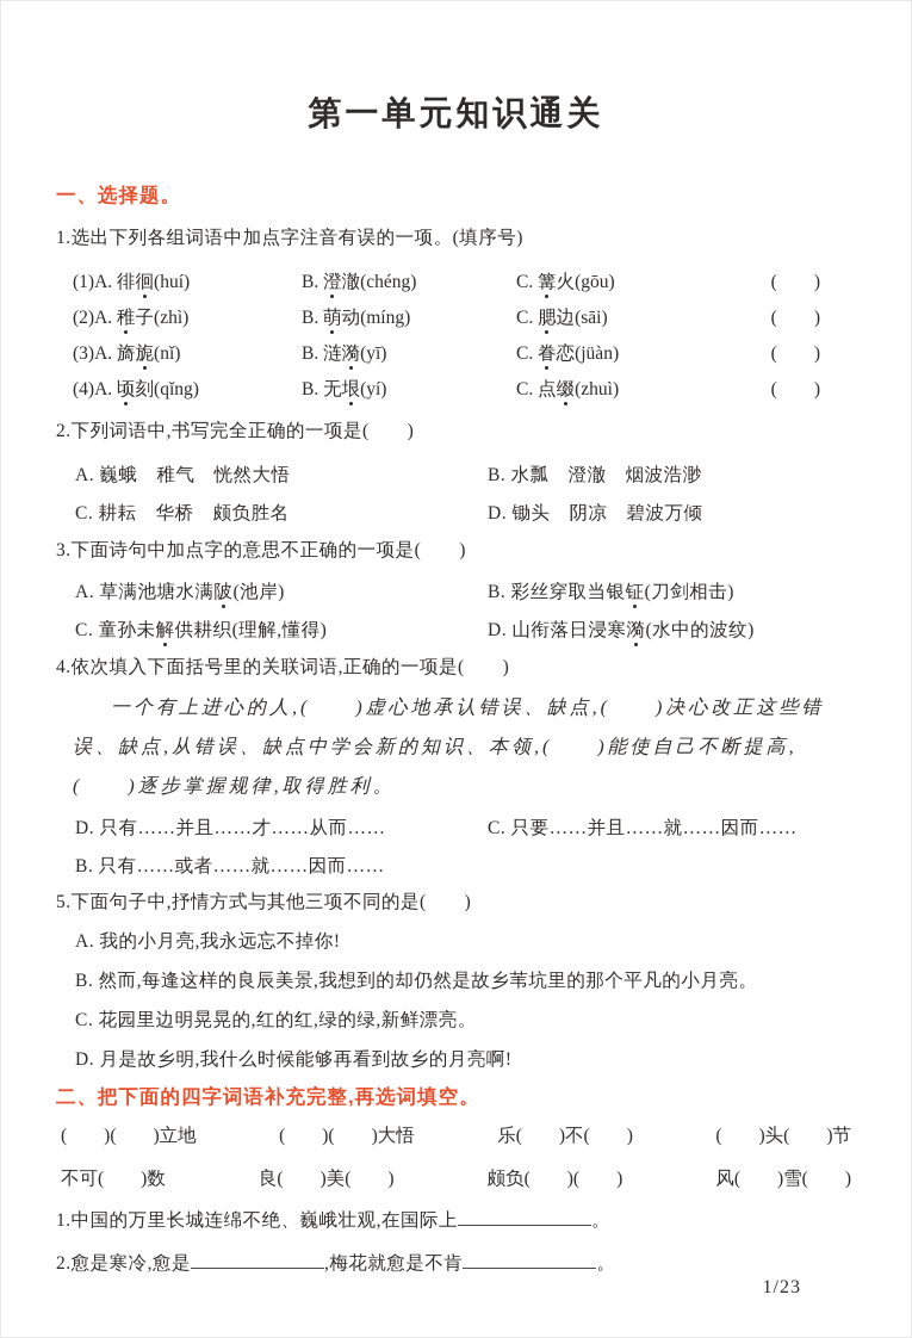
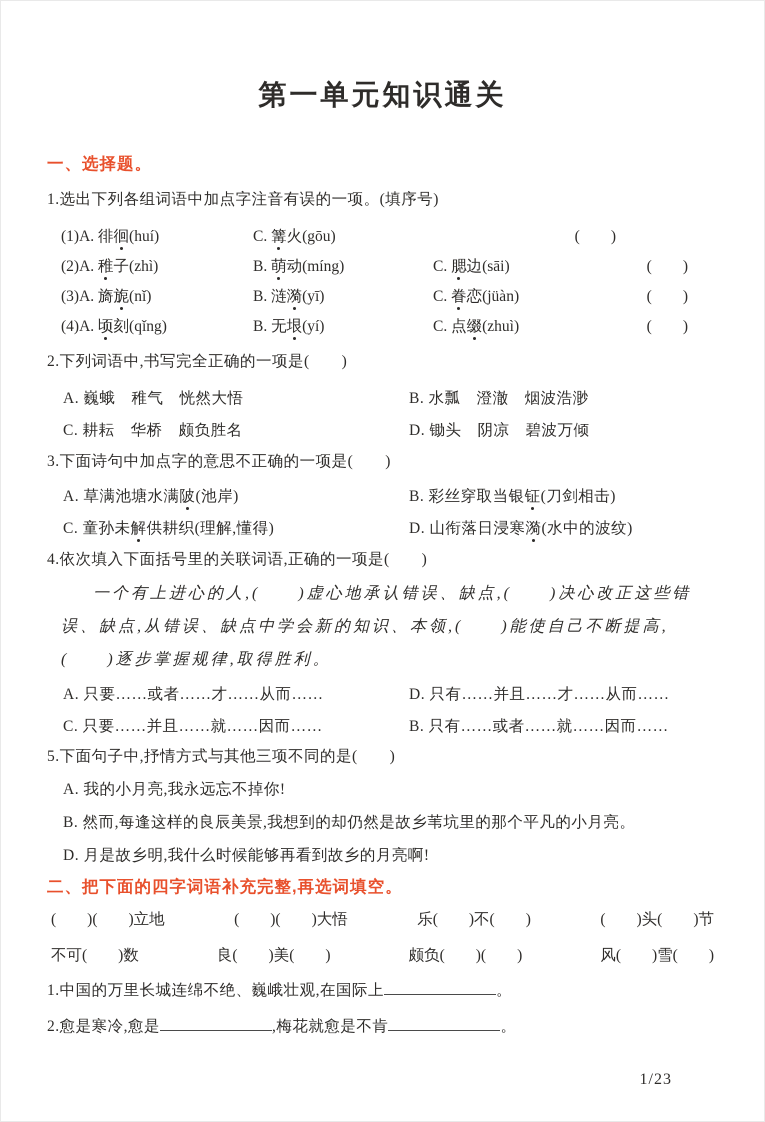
  第一单元知识通关
  一、选择题。
  1.选出下列各组词语中加点字注音有误的一项。(填序号)
  (1)A. 徘徊(huí)
- B. 澄澈(chéng)
  C. 篝火(gōu)
  ( )
  (2)A. 稚子(zhì)
  B. 萌动(míng)
  C. 腮边(sāi)
  ( )
  (3)A. 旖旎(nǐ)
  B. 涟漪(yī)
  C. 眷恋(jüàn)
  ( )
  (4)A. 顷刻(qǐng)
  B. 无垠(yí)
  C. 点缀(zhuì)
  ( )
  2.下列词语中,书写完全正确的一项是( )
  A. 巍蛾 稚气 恍然大悟
  B. 水瓢 澄澈 烟波浩渺
  C. 耕耘 华桥 颇负胜名
  D. 锄头 阴凉 碧波万倾
  3.下面诗句中加点字的意思不正确的一项是( )
  A. 草满池塘水满陂(池岸)
  B. 彩丝穿取当银钲(刀剑相击)
  C. 童孙未解供耕织(理解,懂得)
  D. 山衔落日浸寒漪(水中的波纹)
  4.依次填入下面括号里的关联词语,正确的一项是( )
  一个有上进心的人,( )虚心地承认错误、缺点,( )决心改正这些错误、缺点,从错误、缺点中学会新的知识、本领,( )能使自己不断提高,( )逐步掌握规律,取得胜利。
+ A. 只要……或者……才……从而……
  D. 只有……并且……才……从而……
  C. 只要……并且……就……因而……
  B. 只有……或者……就……因而……
  5.下面句子中,抒情方式与其他三项不同的是( )
  A. 我的小月亮,我永远忘不掉你!
  B. 然而,每逢这样的良辰美景,我想到的却仍然是故乡苇坑里的那个平凡的小月亮。
- C. 花园里边明晃晃的,红的红,绿的绿,新鲜漂亮。
  D. 月是故乡明,我什么时候能够再看到故乡的月亮啊!
  二、把下面的四字词语补充完整,再选词填空。
  ( )( )立地
  ( )( )大悟
  乐( )不( )
  ( )头( )节
  不可( )数
  良( )美( )
  颇负( )( )
  风( )雪( )
  1.中国的万里长城连绵不绝、巍峨壮观,在国际上 。
  2.愈是寒冷,愈是 ,梅花就愈是不肯 。
  1/23
